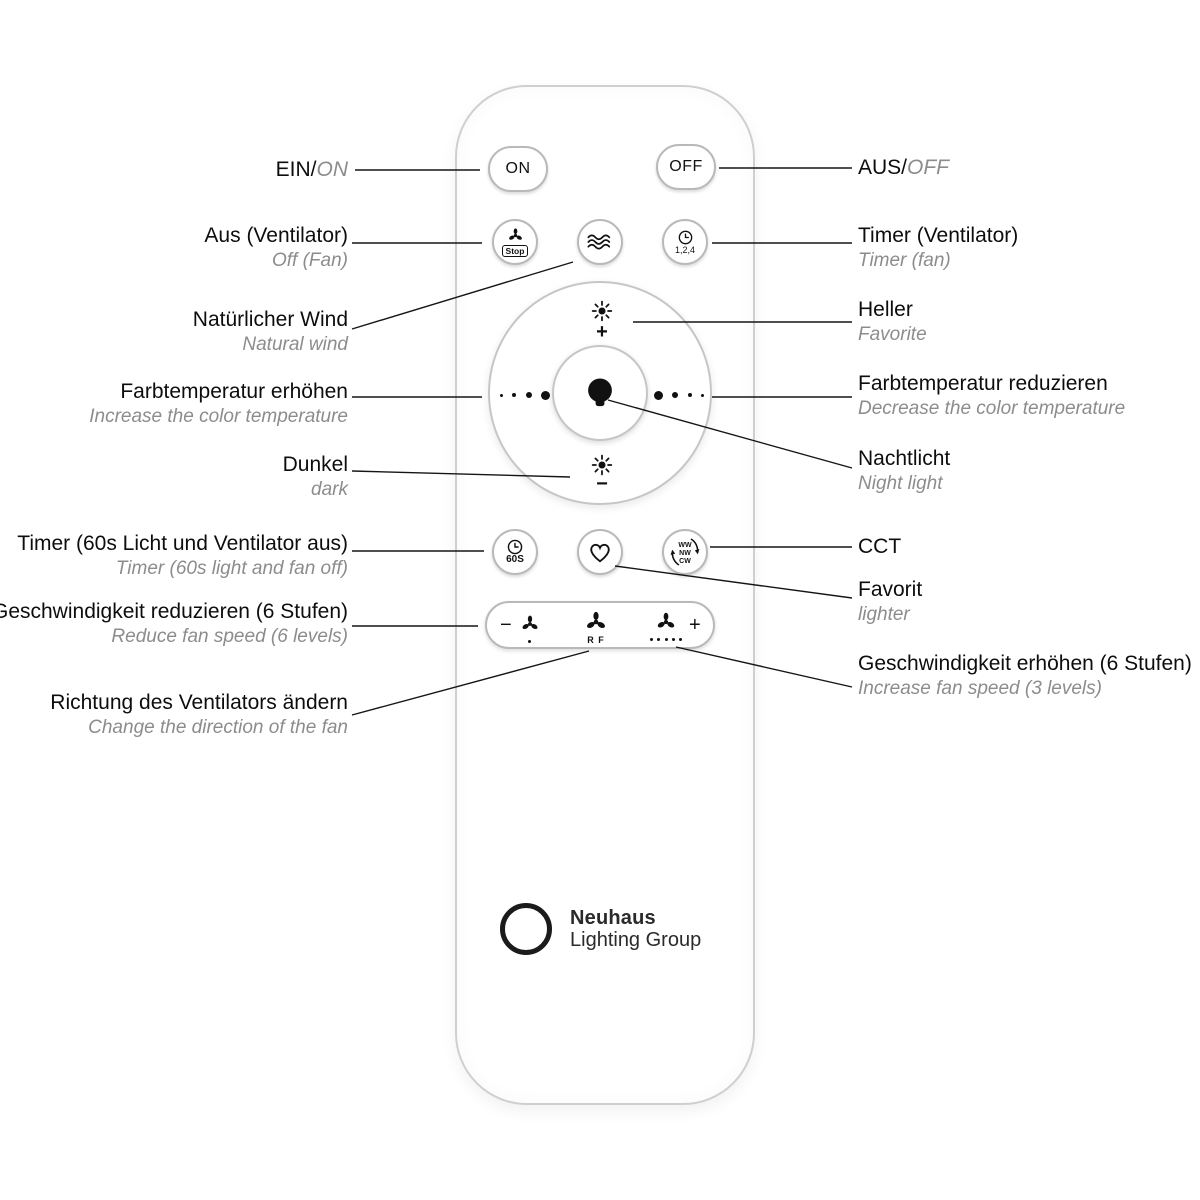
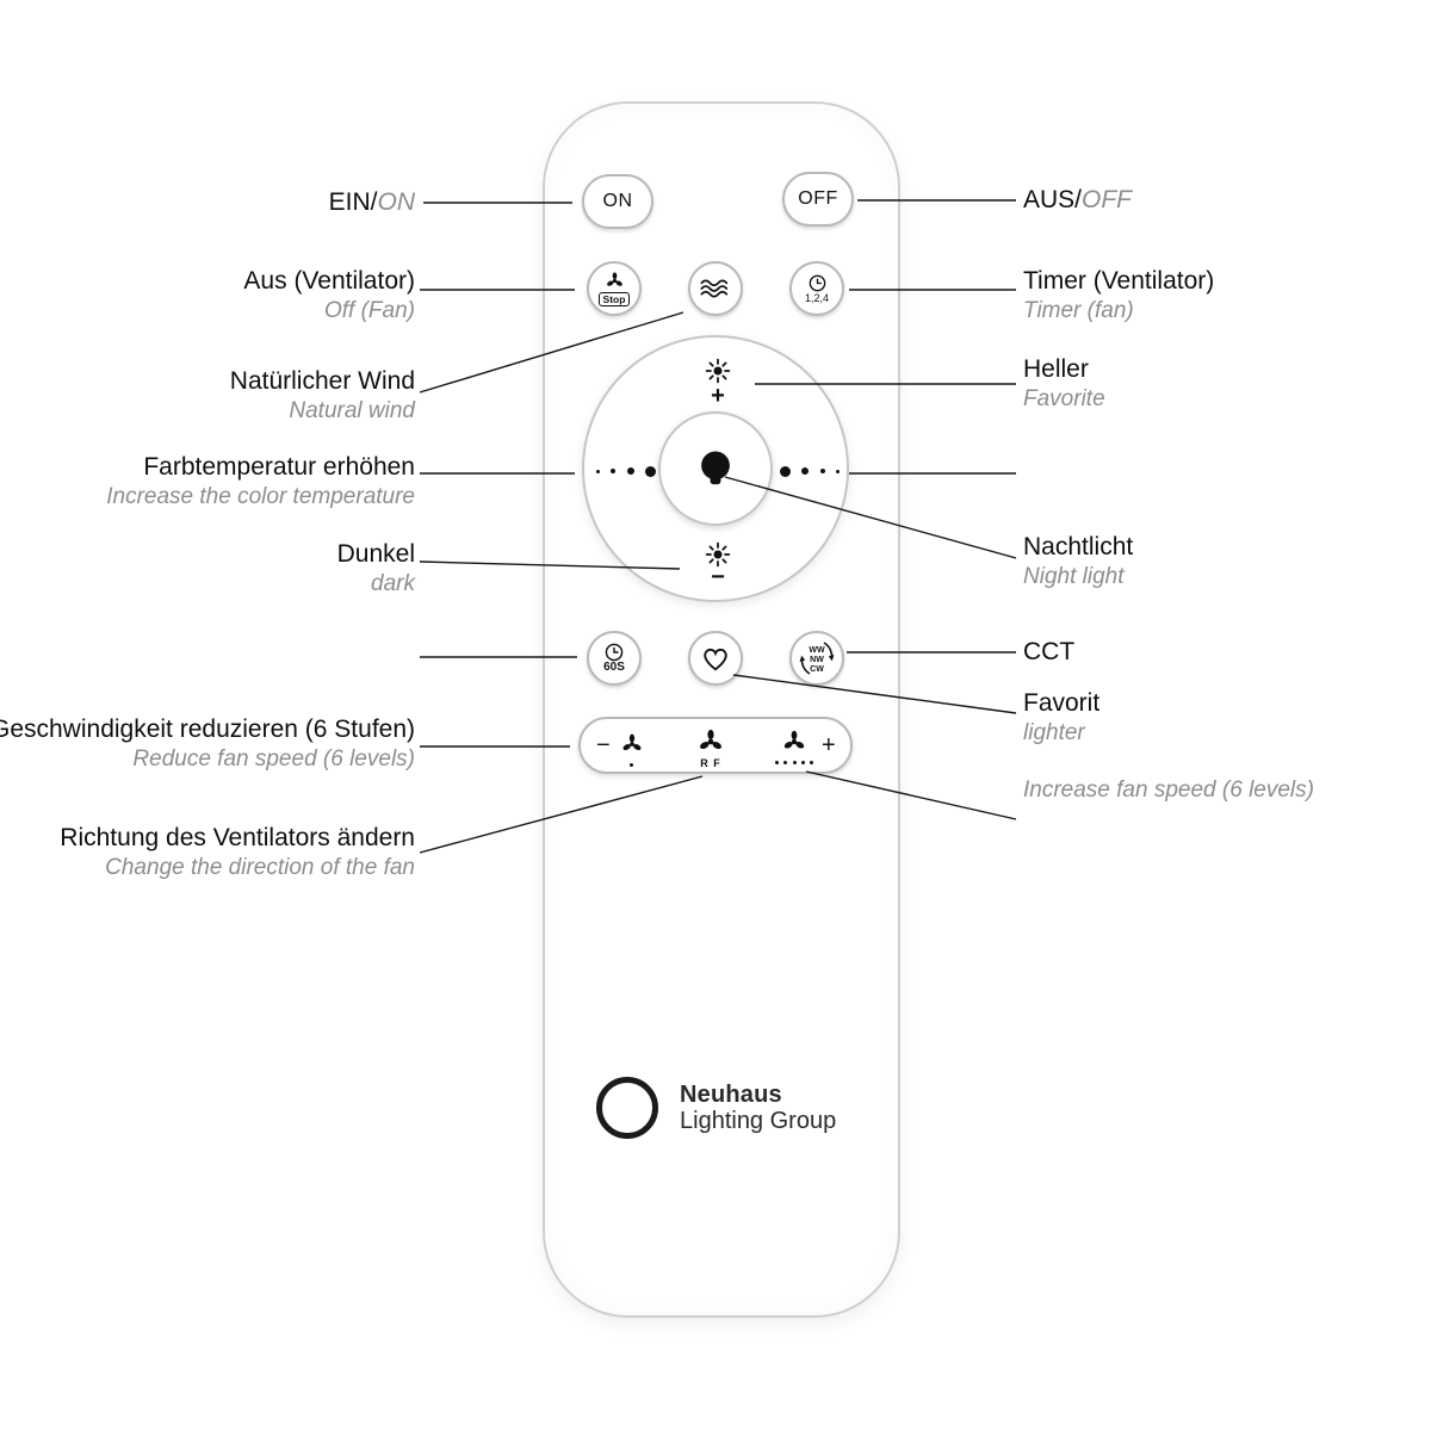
  EIN/ON
  Aus (Ventilator)
  Off (Fan)
  Natürlicher Wind
  Natural wind
  Farbtemperatur erhöhen
  Increase the color temperature
  Dunkel
  dark
- Timer (60s Licht und Ventilator aus)
- Timer (60s light and fan off)
  Geschwindigkeit reduzieren (6 Stufen)
  Reduce fan speed (6 levels)
  Richtung des Ventilators ändern
  Change the direction of the fan
  AUS/OFF
  Timer (Ventilator)
  Timer (fan)
  Heller
  Favorite
- Farbtemperatur reduzieren
- Decrease the color temperature
  Nachtlicht
  Night light
  CCT
  Favorit
  lighter
- Geschwindigkeit erhöhen (6 Stufen)
- Increase fan speed (3 levels)
+ Increase fan speed (6 levels)
  ON
  OFF
  Stop
  1,2,4
  +
  −
  60S
  −
  R F
  +
  Neuhaus
  Lighting Group
